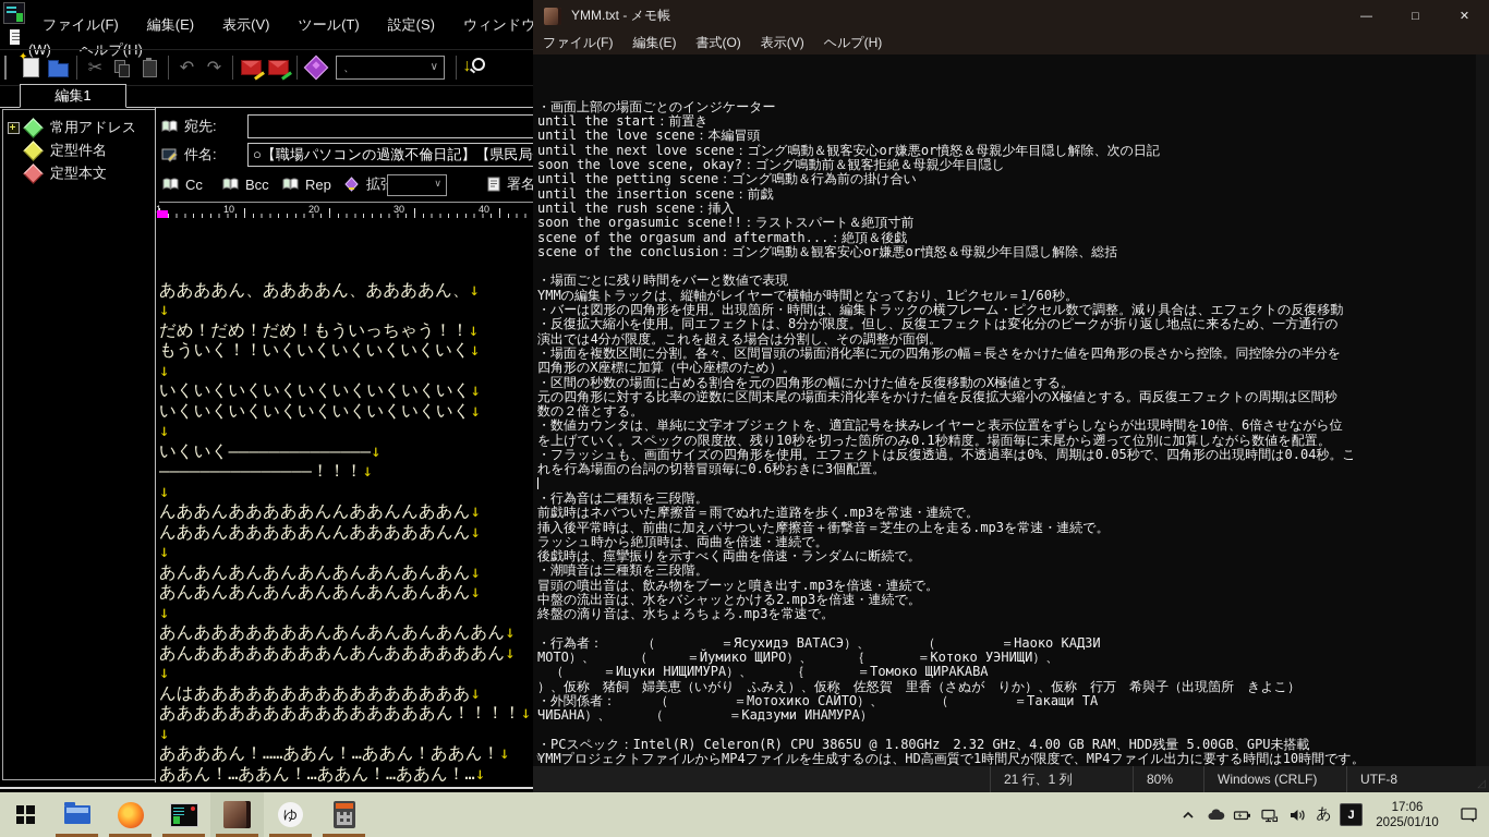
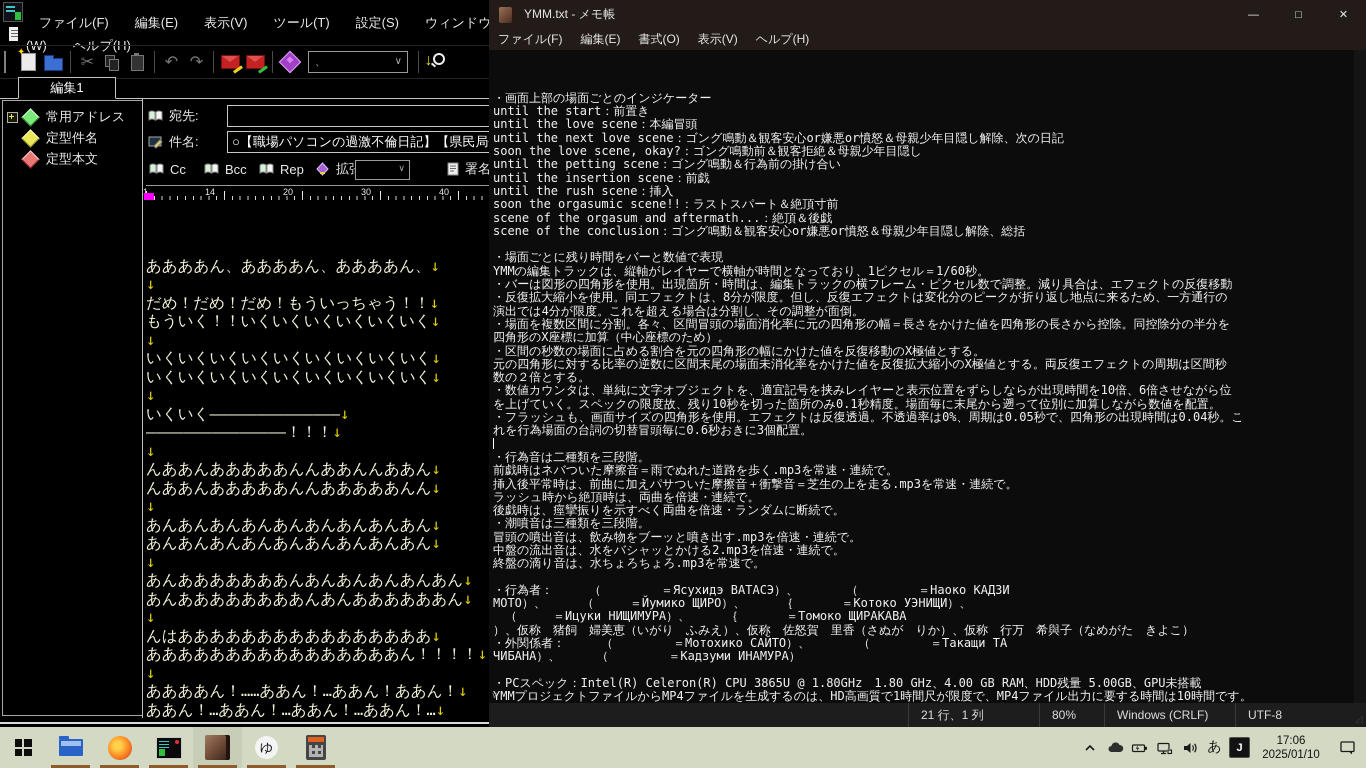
  ファイル(F) 編集(E) 表示(V) ツール(T) 設定(S) ウィンドウ(W) ヘルプ(H)
  ✂
  ↶
  ↷
  、
  ↓
  編集1
  常用アドレス
  定型件名
  定型本文
  宛先:
  件名:
  ○【職場パソコンの過激不倫日記】【県民局
  Cc
  Bcc
  Rep
  署名
  1
- 10
+ 14
  20
  30
  40
  ああああん、ああああん、ああああん、↓
  ↓
  だめ！だめ！だめ！もういっちゃう！！↓
  もういく！！いくいくいくいくいくいく↓
  ↓
  いくいくいくいくいくいくいくいくいく↓
  いくいくいくいくいくいくいくいくいく↓
  ↓
  いくいく――――――――――――――↓
  ―――――――――――――――！！！↓
  ↓
  んああんあああああんんああんんああん↓
  んああんあああああんんあああああんん↓
  ↓
  あんあんあんあんあんあんあんあんあん↓
  あんあんあんあんあんあんあんあんあん↓
  ↓
  あんあああああああんあんあんあんあんあん↓
  あんああああああああんあんああああああん↓
  ↓
  んはああああああああああああああああ↓
  ああああああああああああああああん！！！！↓
  ↓
  ああああん！……ああん！…ああん！ああん！↓
  ああん！…ああん！…ああん！…ああん！…↓
  YMM.txt - メモ帳
  —
  □
  ✕
  ファイル(F) 編集(E) 書式(O) 表示(V) ヘルプ(H)
  ・画面上部の場面ごとのインジケーター
  until the start：前置き
  until the love scene：本編冒頭
  until the next love scene：ゴング鳴動＆観客安心or嫌悪or憤怒＆母親少年目隠し解除、次の日記
  soon the love scene, okay?：ゴング鳴動前＆観客拒絶＆母親少年目隠し
  until the petting scene：ゴング鳴動＆行為前の掛け合い
  until the insertion scene：前戯
  until the rush scene：挿入
  soon the orgasumic scene!!：ラストスパート＆絶頂寸前
  scene of the orgasum and aftermath...：絶頂＆後戯
  scene of the conclusion：ゴング鳴動＆観客安心or嫌悪or憤怒＆母親少年目隠し解除、総括
  ・場面ごとに残り時間をバーと数値で表現
  YMMの編集トラックは、縦軸がレイヤーで横軸が時間となっており、1ピクセル＝1/60秒。
  ・バーは図形の四角形を使用。出現箇所・時間は、編集トラックの横フレーム・ピクセル数で調整。減り具合は、エフェクトの反復移動
  ・反復拡大縮小を使用。同エフェクトは、8分が限度。但し、反復エフェクトは変化分のピークが折り返し地点に来るため、一方通行の
  演出では4分が限度。これを超える場合は分割し、その調整が面倒。
  ・場面を複数区間に分割。各々、区間冒頭の場面消化率に元の四角形の幅＝長さをかけた値を四角形の長さから控除。同控除分の半分を
  四角形のX座標に加算（中心座標のため）。
  ・区間の秒数の場面に占める割合を元の四角形の幅にかけた値を反復移動のX極値とする。
  元の四角形に対する比率の逆数に区間末尾の場面未消化率をかけた値を反復拡大縮小のX極値とする。両反復エフェクトの周期は区間秒
  数の２倍とする。
  ・数値カウンタは、単純に文字オブジェクトを、適宜記号を挟みレイヤーと表示位置をずらしならが出現時間を10倍、6倍させながら位
  を上げていく。スペックの限度故、残り10秒を切った箇所のみ0.1秒精度。場面毎に末尾から遡って位別に加算しながら数値を配置。
  ・フラッシュも、画面サイズの四角形を使用。エフェクトは反復透過。不透過率は0%、周期は0.05秒で、四角形の出現時間は0.04秒。こ
  れを行為場面の台詞の切替冒頭毎に0.6秒おきに3個配置。
  ・行為音は二種類を三段階。
  前戯時はネバついた摩擦音＝雨でぬれた道路を歩く.mp3を常速・連続で。
  挿入後平常時は、前曲に加えパサついた摩擦音＋衝撃音＝芝生の上を走る.mp3を常速・連続で。
  ラッシュ時から絶頂時は、両曲を倍速・連続で。
  後戯時は、痙攣振りを示すべく両曲を倍速・ランダムに断続で。
  ・潮噴音は三種類を三段階。
  冒頭の噴出音は、飲み物をブーッと噴き出す.mp3を倍速・連続で。
  中盤の流出音は、水をバシャッとかける2.mp3を倍速・連続で。
  終盤の滴り音は、水ちょろちょろ.mp3を常速で。
  ・行為者： （ ＝Ясухидэ ВАТАСЭ）、 （ ＝Наоко КАДЗИ
  МОТО）、 （ ＝Йумико ЩИРО）、 ｛ ＝Котоко УЭНИЩИ）、
  （ ＝Ицуки НИЩИМУРА）、 ｛ ＝Томоко ЩИРАКАВА
- ）、仮称 猪飼 婦美恵（いがり ふみえ）、仮称 佐怒賀 里香（さぬが りか）、仮称 行万 希與子（出現箇所 きよこ）
+ ）、仮称 猪飼 婦美恵（いがり ふみえ）、仮称 佐怒賀 里香（さぬが りか）、仮称 行万 希與子（なめがた きよこ）
  ・外関係者： （ ＝Мотохико САЙТО）、 （ ＝Такащи ТА
  ЧИБАНА）、 （ ＝Кадзуми ИНАМУРА）
- ・PCスペック：Intel(R) Celeron(R) CPU 3865U @ 1.80GHz 2.32 GHz、4.00 GB RAM、HDD残量 5.00GB、GPU未搭載
+ ・PCスペック：Intel(R) Celeron(R) CPU 3865U @ 1.80GHz 1.80 GHz、4.00 GB RAM、HDD残量 5.00GB、GPU未搭載
  YMMプロジェクトファイルからMP4ファイルを生成するのは、HD高画質で1時間尺が限度で、MP4ファイル出力に要する時間は10時間です。
  ∨
  21 行、1 列
  80%
  Windows (CRLF)
  UTF-8
  ゆ
  あ
  J
  17:06
  2025/01/10
